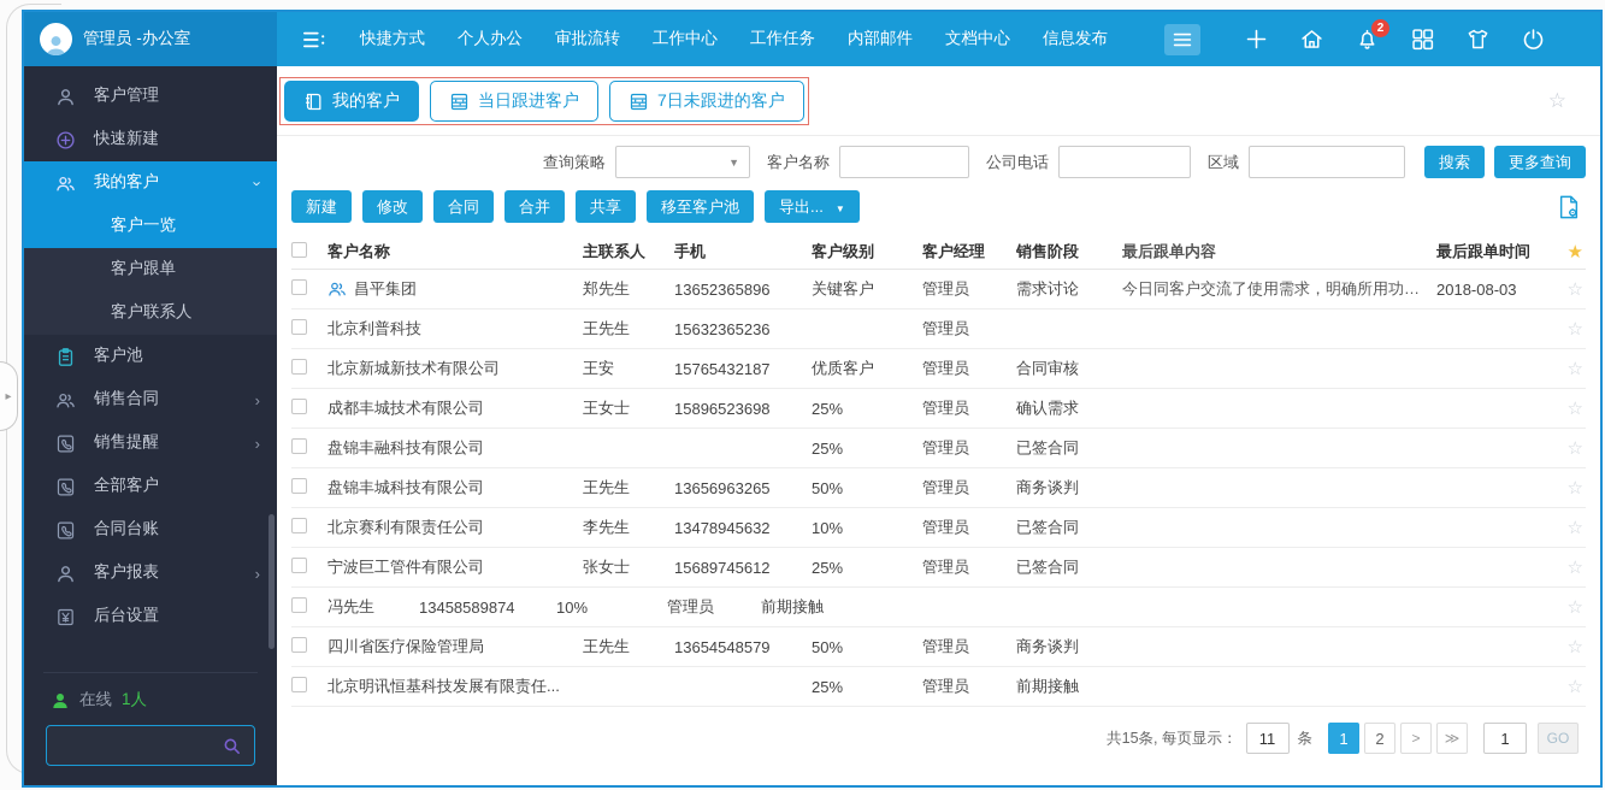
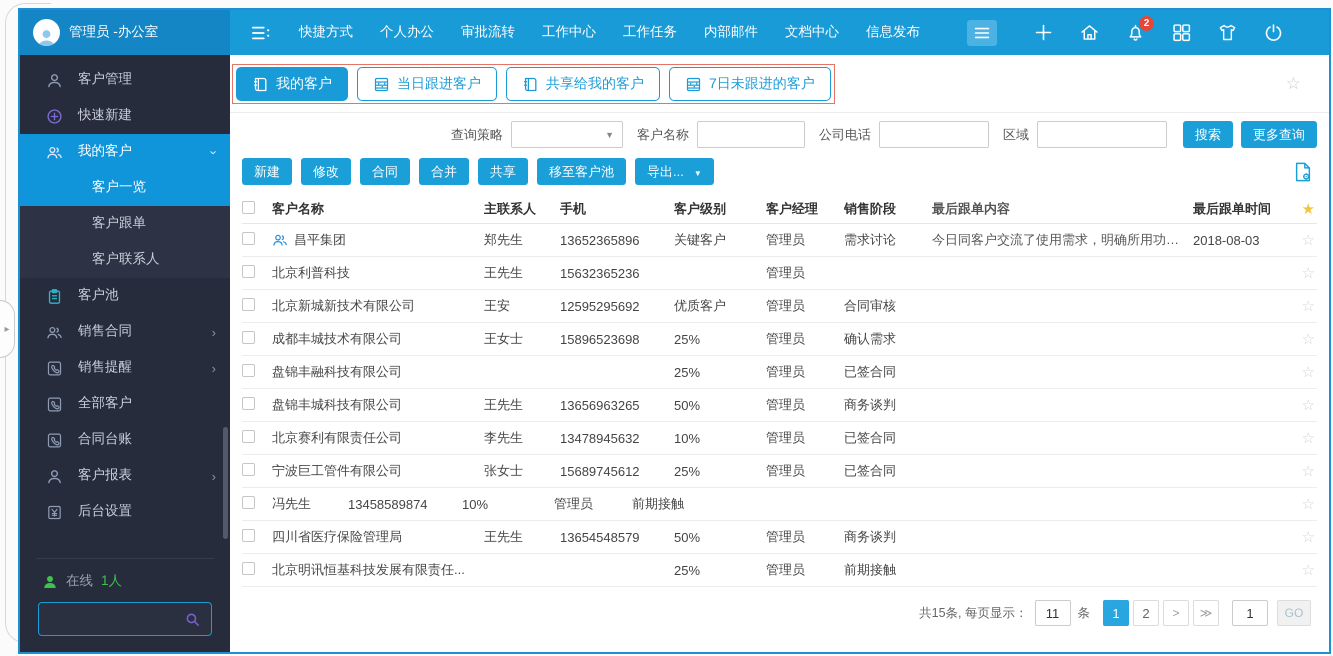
  ▸
  管理员 -办公室
  快捷方式
  个人办公
  审批流转
  工作中心
  工作任务
  内部邮件
  文档中心
  信息发布
  2
  客户管理
  快速新建
  我的客户
  客户一览
  客户跟单
  客户联系人
  客户池
  销售合同
  ›
  销售提醒
  ›
  全部客户
  合同台账
  客户报表
  ›
  后台设置
  在线
  1人
  我的客户
  当日跟进客户
+ 共享给我的客户
  7日未跟进的客户
  ☆
  查询策略
  ▼
  客户名称
  公司电话
  区域
  搜索
  更多查询
  新建
  修改
  合同
  合并
  共享
  移至客户池
  导出... ▼
  客户名称
  主联系人
  手机
  客户级别
  客户经理
  销售阶段
  最后跟单内容
  最后跟单时间
  ★
  昌平集团
  郑先生
  13652365896
  关键客户
  管理员
  需求讨论
  今日同客户交流了使用需求，明确所用功能模
  2018-08-03
  ☆
  北京利普科技
  王先生
  15632365236
  管理员
  ☆
  北京新城新技术有限公司
  王安
- 15765432187
+ 12595295692
  优质客户
  管理员
  合同审核
  ☆
  成都丰城技术有限公司
  王女士
  15896523698
  25%
  管理员
  确认需求
  ☆
  盘锦丰融科技有限公司
  25%
  管理员
  已签合同
  ☆
  盘锦丰城科技有限公司
  王先生
  13656963265
  50%
  管理员
  商务谈判
  ☆
  北京赛利有限责任公司
  李先生
  13478945632
  10%
  管理员
  已签合同
  ☆
  宁波巨工管件有限公司
  张女士
  15689745612
  25%
  管理员
  已签合同
  ☆
  冯先生
  13458589874
  10%
  管理员
  前期接触
  ☆
  四川省医疗保险管理局
  王先生
  13654548579
  50%
  管理员
  商务谈判
  ☆
  北京明讯恒基科技发展有限责任...
  25%
  管理员
  前期接触
  ☆
  共15条, 每页显示：
  11
  条
  1
  2
  >
  ≫
  1
  GO
